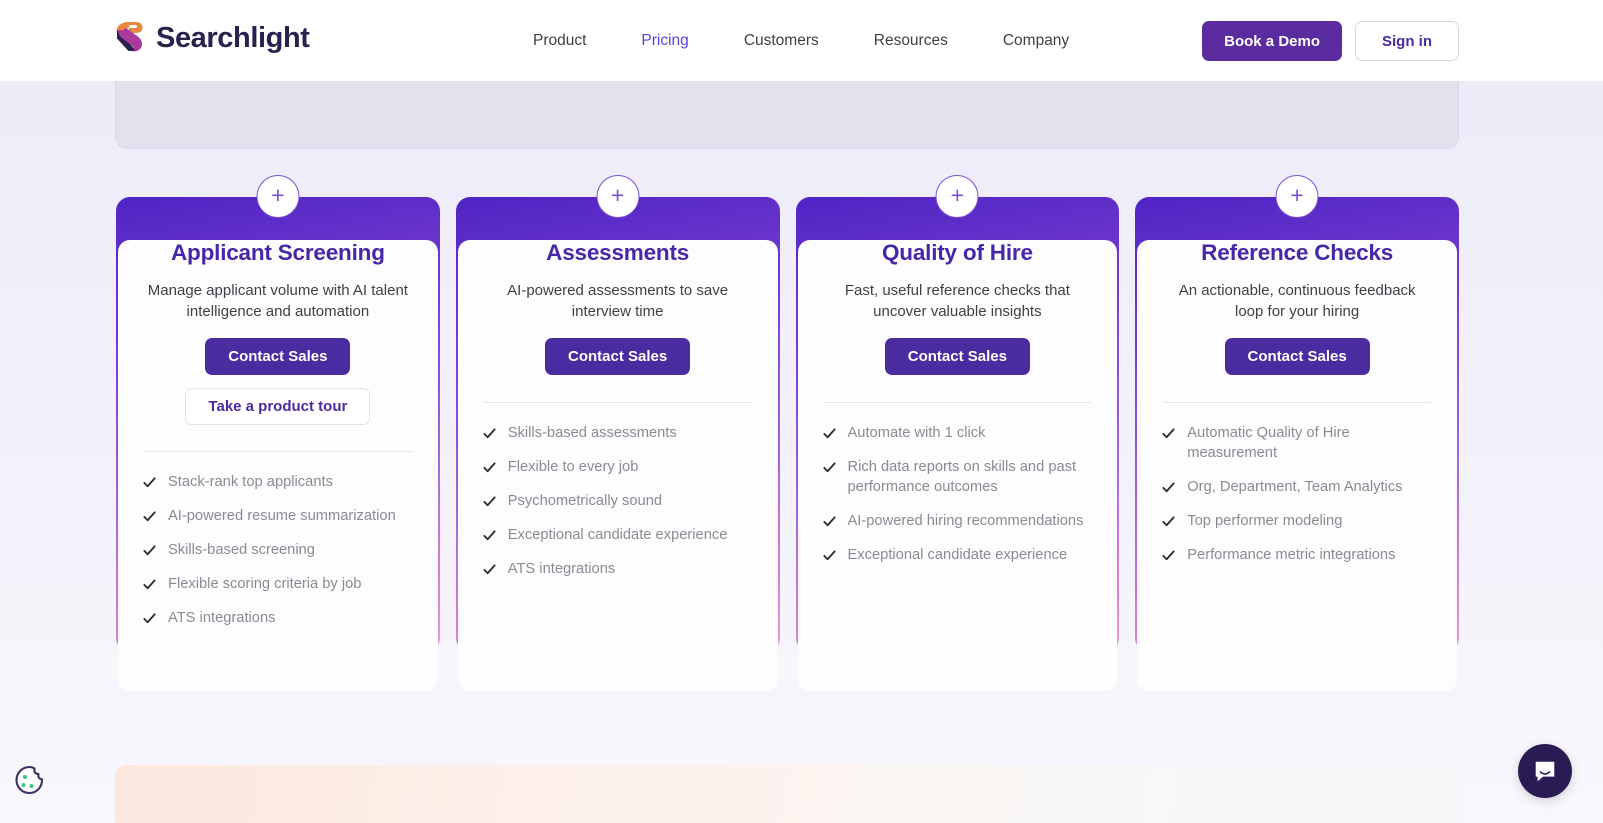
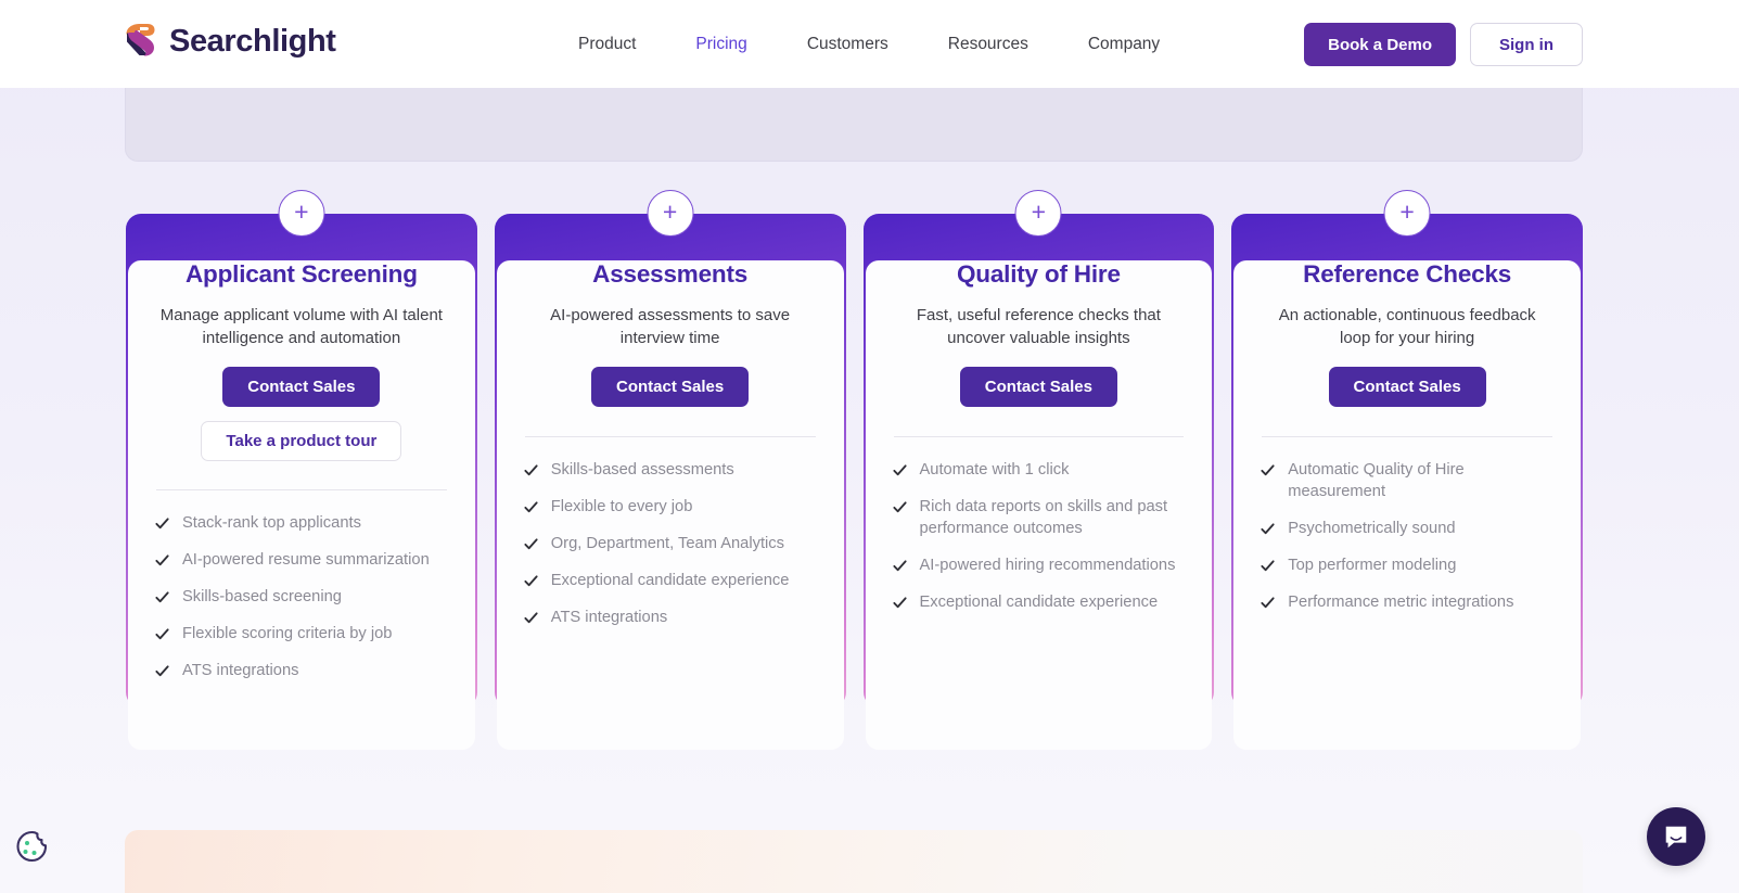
  Searchlight
  Product
  Pricing
  Customers
  Resources
  Company
  Book a Demo
  Sign in
  +
  Applicant Screening
  Manage applicant volume with AI talent intelligence and automation
  Contact Sales
  Take a product tour
  Stack-rank top applicants
  AI-powered resume summarization
  Skills-based screening
  Flexible scoring criteria by job
  ATS integrations
  +
  Assessments
  AI-powered assessments to save interview time
  Contact Sales
  Skills-based assessments
  Flexible to every job
- Psychometrically sound
+ Org, Department, Team Analytics
  Exceptional candidate experience
  ATS integrations
  +
  Quality of Hire
  Fast, useful reference checks that uncover valuable insights
  Contact Sales
  Automate with 1 click
  Rich data reports on skills and past performance outcomes
  AI-powered hiring recommendations
  Exceptional candidate experience
  +
  Reference Checks
  An actionable, continuous feedback loop for your hiring
  Contact Sales
  Automatic Quality of Hire measurement
- Org, Department, Team Analytics
+ Psychometrically sound
  Top performer modeling
  Performance metric integrations
